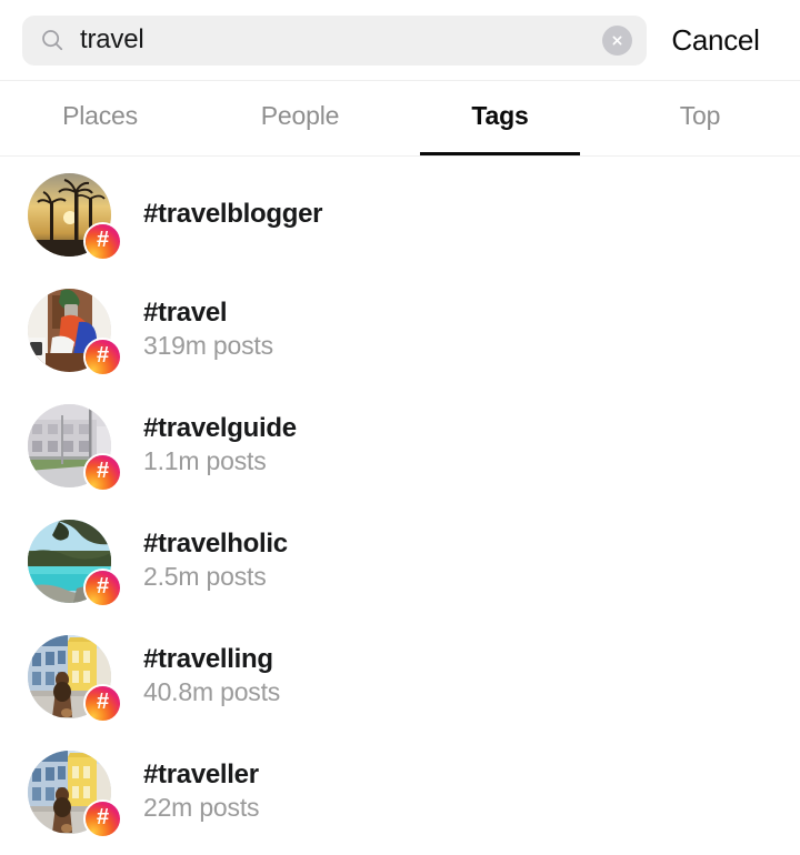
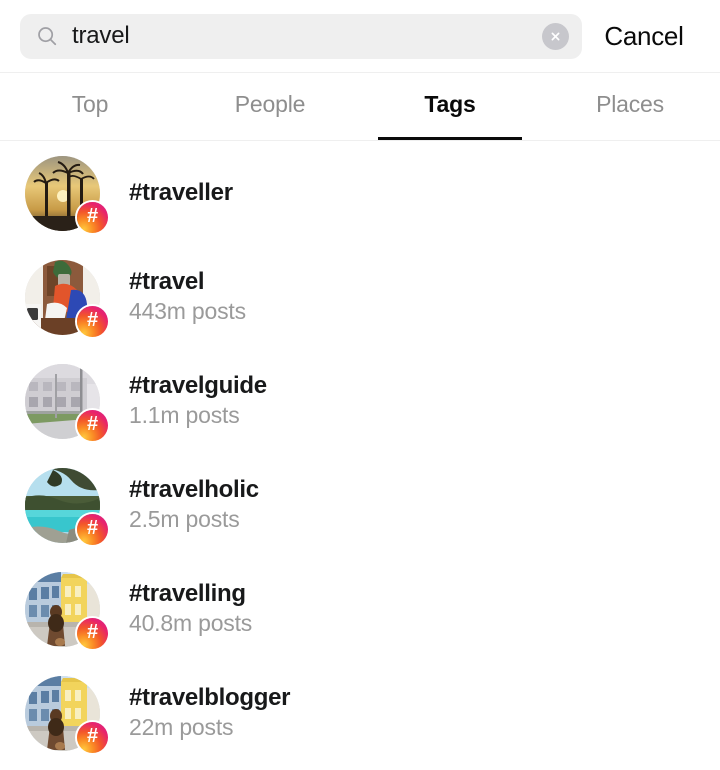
  travel
  Cancel
- Places
+ Top
  People
  Tags
- Top
+ Places
  #
- #travelblogger
+ #traveller
  #
  #travel
- 319m posts
+ 443m posts
  #
  #travelguide
  1.1m posts
  #
  #travelholic
  2.5m posts
  #
  #travelling
  40.8m posts
  #
- #traveller
+ #travelblogger
  22m posts
